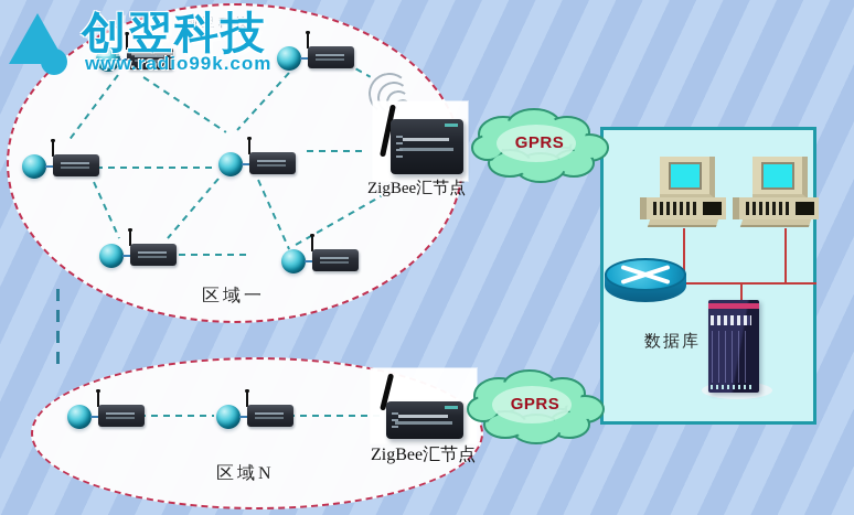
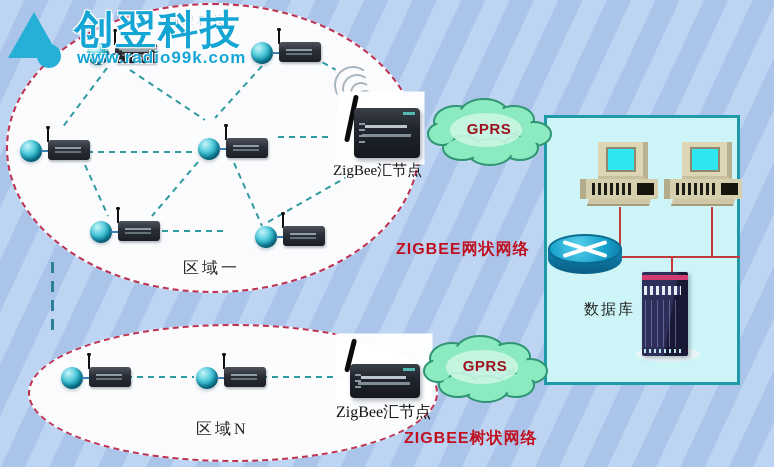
  ZigBee汇节点
  ZigBee汇节点
  区域一
  区域N
+ ZIGBEE网状网络
+ ZIGBEE树状网络
  GPRS
  GPRS
  数据库
  创翌科技
  创翌科技
  www.radio99k.com
